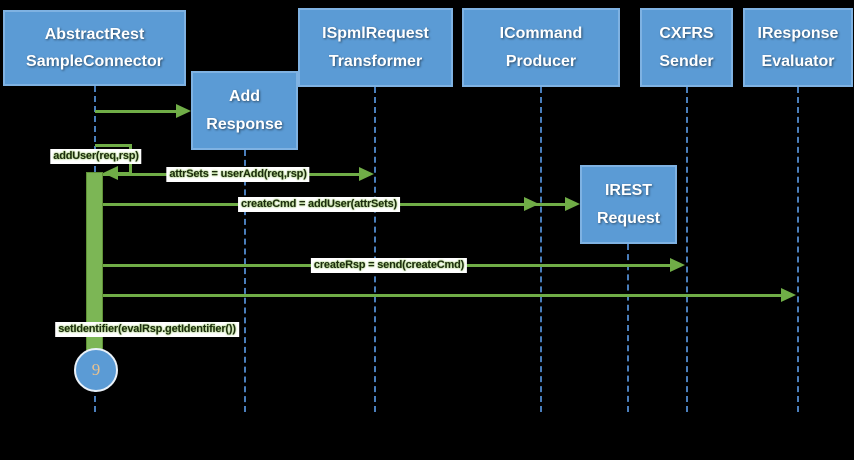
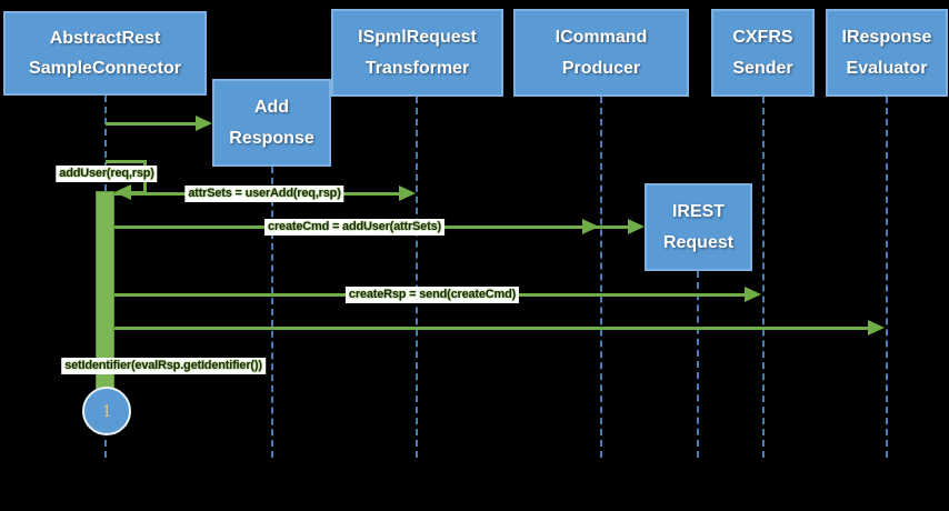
  AbstractRest
  SampleConnector
  ISpmlRequest
  Transformer
  ICommand
  Producer
  CXFRS
  Sender
  IResponse
  Evaluator
  Add
  Response
  IREST
  Request
  addUser(req,rsp)
  attrSets = userAdd(req,rsp)
  createCmd = addUser(attrSets)
  createRsp = send(createCmd)
  setIdentifier(evalRsp.getIdentifier())
- 9
+ 1
